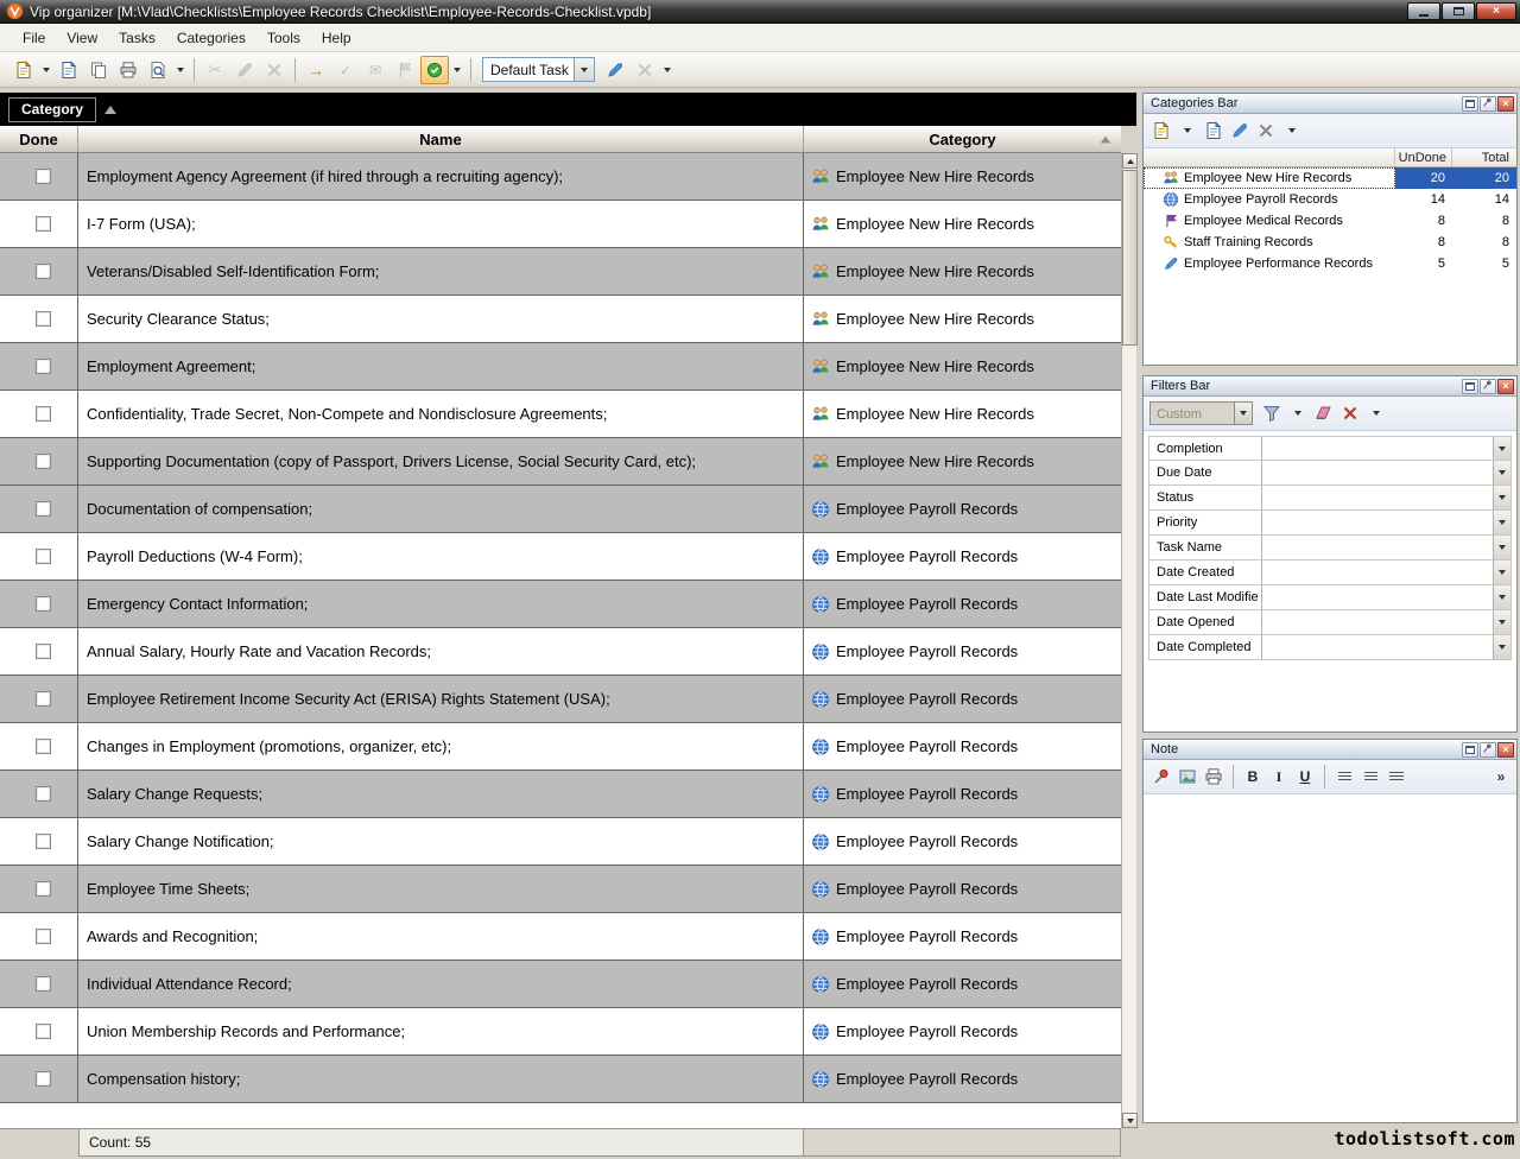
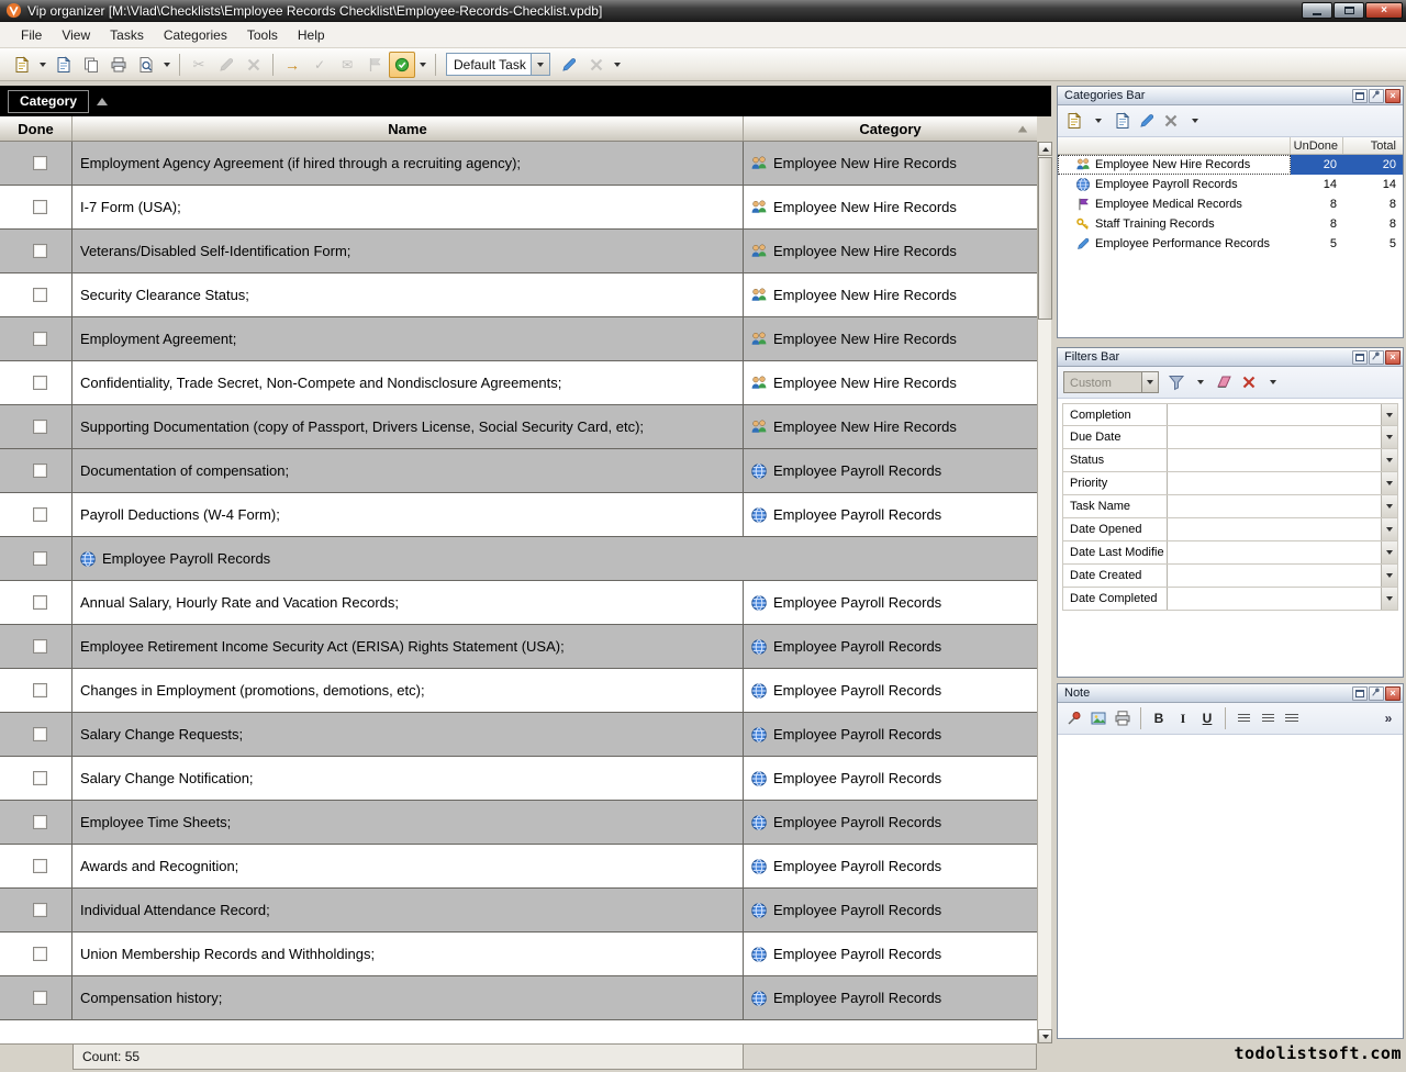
  Vip organizer [M:\Vlad\Checklists\Employee Records Checklist\Employee-Records-Checklist.vpdb]
  ×
  File
  View
  Tasks
  Categories
  Tools
  Help
  ✂
  →
  ✓
  ✉
  Default Task
  Category
  Done
  Name
  Category
  Employment Agency Agreement (if hired through a recruiting agency);
  Employee New Hire Records
  I-7 Form (USA);
  Employee New Hire Records
  Veterans/Disabled Self-Identification Form;
  Employee New Hire Records
  Security Clearance Status;
  Employee New Hire Records
  Employment Agreement;
  Employee New Hire Records
  Confidentiality, Trade Secret, Non-Compete and Nondisclosure Agreements;
  Employee New Hire Records
  Supporting Documentation (copy of Passport, Drivers License, Social Security Card, etc);
  Employee New Hire Records
  Documentation of compensation;
  Employee Payroll Records
  Payroll Deductions (W-4 Form);
  Employee Payroll Records
- Emergency Contact Information;
  Employee Payroll Records
  Annual Salary, Hourly Rate and Vacation Records;
  Employee Payroll Records
  Employee Retirement Income Security Act (ERISA) Rights Statement (USA);
  Employee Payroll Records
- Changes in Employment (promotions, organizer, etc);
+ Changes in Employment (promotions, demotions, etc);
  Employee Payroll Records
  Salary Change Requests;
  Employee Payroll Records
  Salary Change Notification;
  Employee Payroll Records
  Employee Time Sheets;
  Employee Payroll Records
  Awards and Recognition;
  Employee Payroll Records
  Individual Attendance Record;
  Employee Payroll Records
- Union Membership Records and Performance;
+ Union Membership Records and Withholdings;
  Employee Payroll Records
  Compensation history;
  Employee Payroll Records
  Count: 55
  Categories Bar
  ×
  UnDone
  Total
  Employee New Hire Records
  20
  20
  Employee Payroll Records
  14
  14
  Employee Medical Records
  8
  8
  Staff Training Records
  8
  8
  Employee Performance Records
  5
  5
  Filters Bar
  ×
  Custom
  Completion
  Due Date
  Status
  Priority
  Task Name
- Date Created
+ Date Opened
  Date Last Modifie
- Date Opened
+ Date Created
  Date Completed
  Note
  ×
  B
  I
  U
  »
  todolistsoft.com
